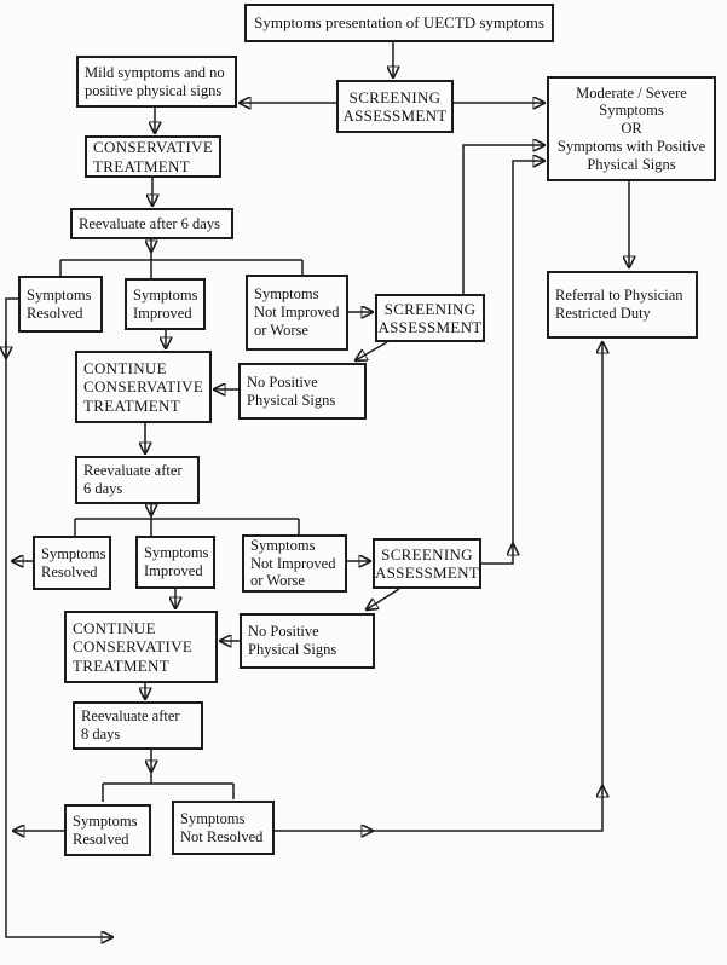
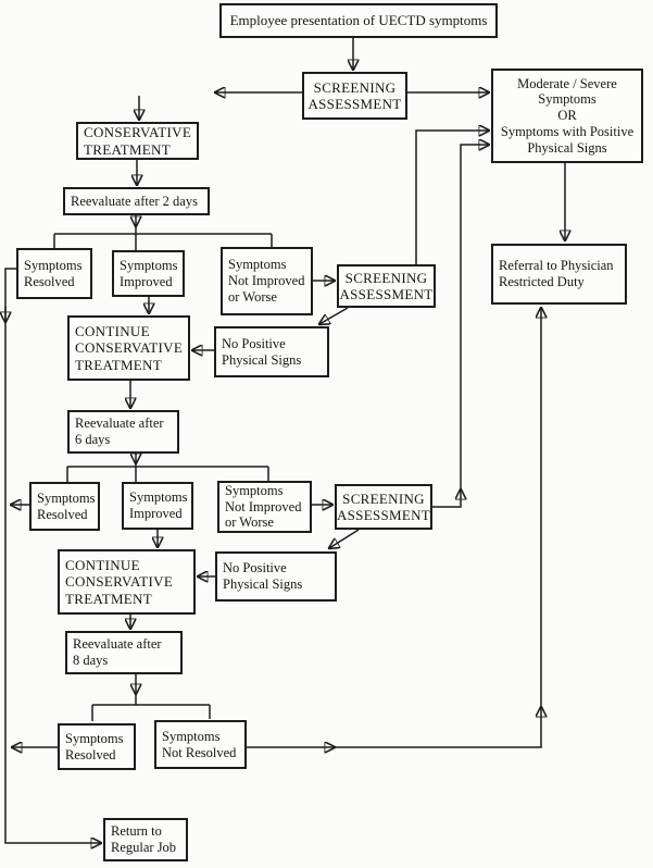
- Symptoms presentation of UECTD symptoms
+ Employee presentation of UECTD symptoms
- Mild symptoms and no
- positive physical signs
  SCREENING
  ASSESSMENT
  Moderate / Severe
  Symptoms
  OR
  Symptoms with Positive
  Physical Signs
  CONSERVATIVE
  TREATMENT
- Reevaluate after 6 days
+ Reevaluate after 2 days
  Symptoms
  Resolved
  Symptoms
  Improved
  Symptoms
  Not Improved
  or Worse
  SCREENING
  ASSESSMENT
  Referral to Physician
  Restricted Duty
  CONTINUE
  CONSERVATIVE
  TREATMENT
  No Positive
  Physical Signs
  Reevaluate after
  6 days
  Symptoms
  Resolved
  Symptoms
  Improved
  Symptoms
  Not Improved
  or Worse
  SCREENING
  ASSESSMENT
  CONTINUE
  CONSERVATIVE
  TREATMENT
  No Positive
  Physical Signs
  Reevaluate after
  8 days
  Symptoms
  Resolved
  Symptoms
  Not Resolved
+ Return to
+ Regular Job
